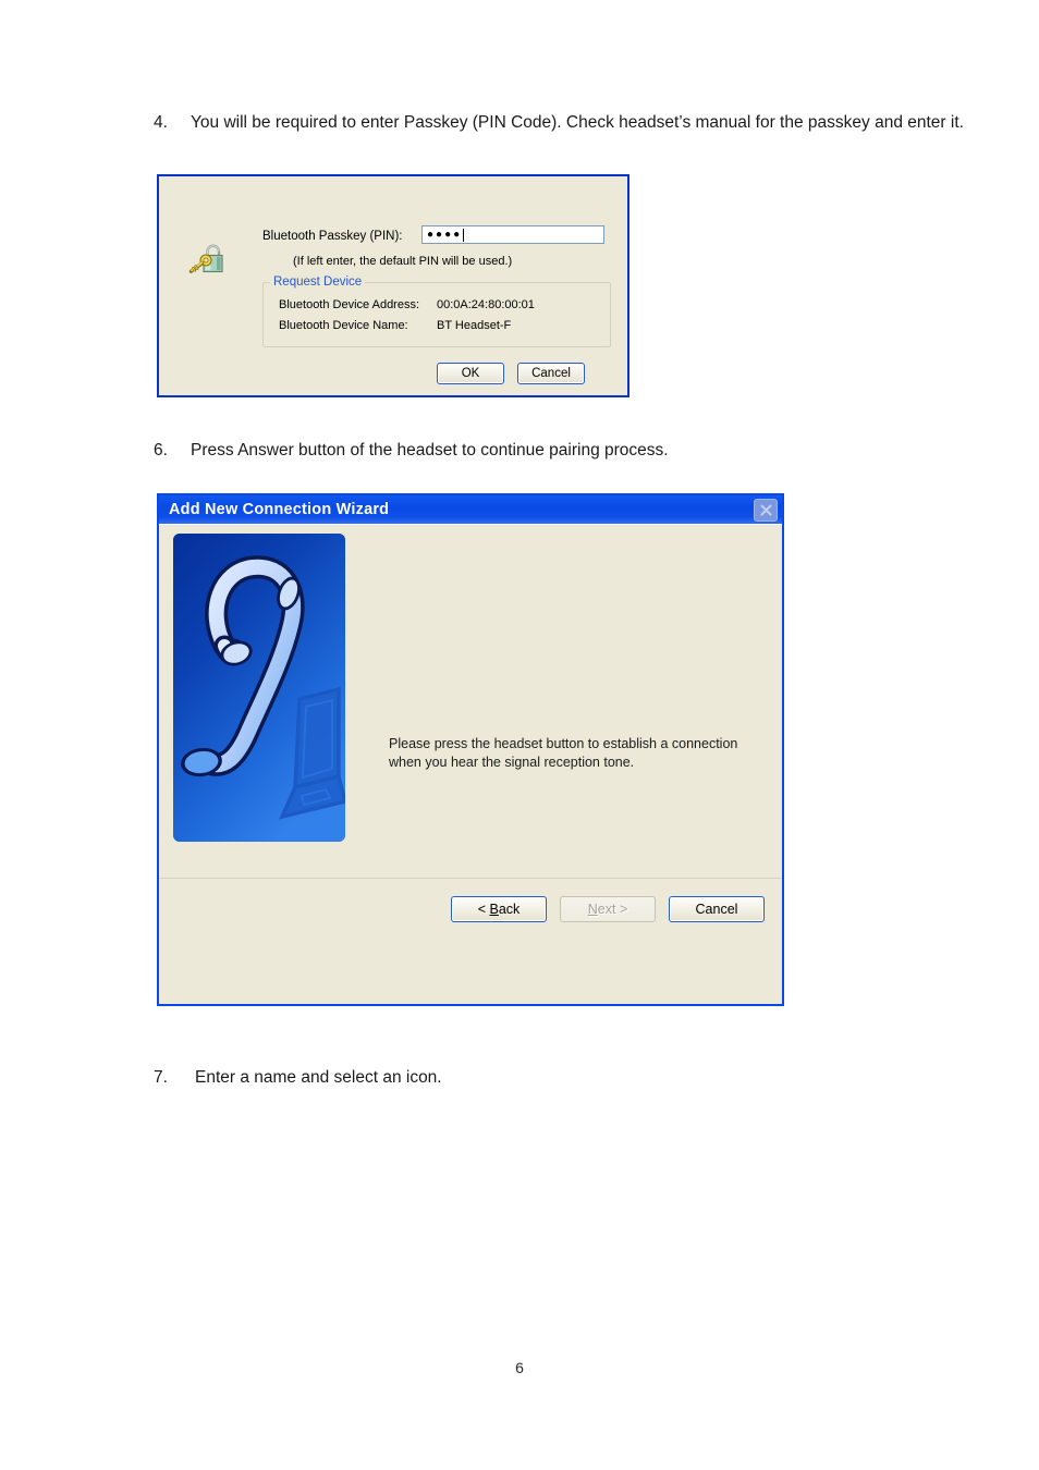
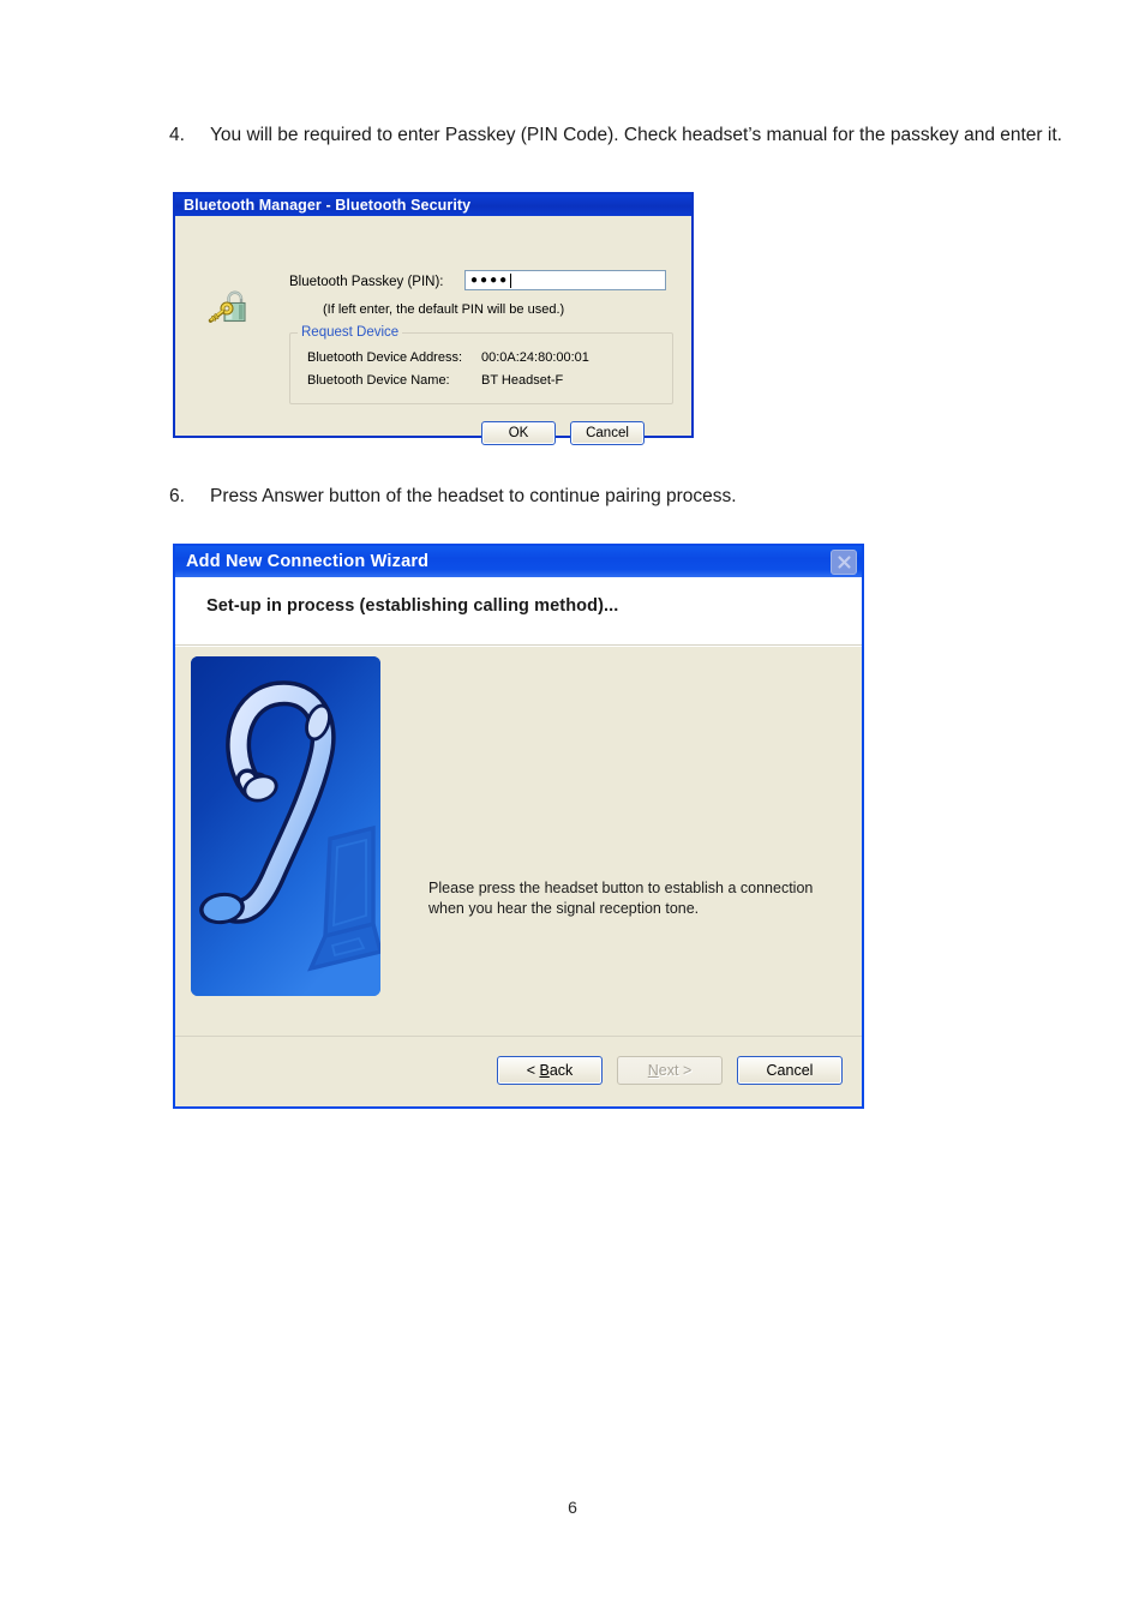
  4.
  You will be required to enter Passkey (PIN Code). Check headset’s manual for the passkey and enter it.
+ Bluetooth Manager - Bluetooth Security
  Bluetooth Passkey (PIN):
  ●●●●
  (If left enter, the default PIN will be used.)
  Request Device
  Bluetooth Device Address:
  00:0A:24:80:00:01
  Bluetooth Device Name:
  BT Headset-F
  OK
  Cancel
  6.
  Press Answer button of the headset to continue pairing process.
  Add New Connection Wizard
+ Set-up in process (establishing calling method)...
  Please press the headset button to establish a connection when you hear the signal reception tone.
  < Back
  Next >
  Cancel
- 7.
- Enter a name and select an icon.
  6
